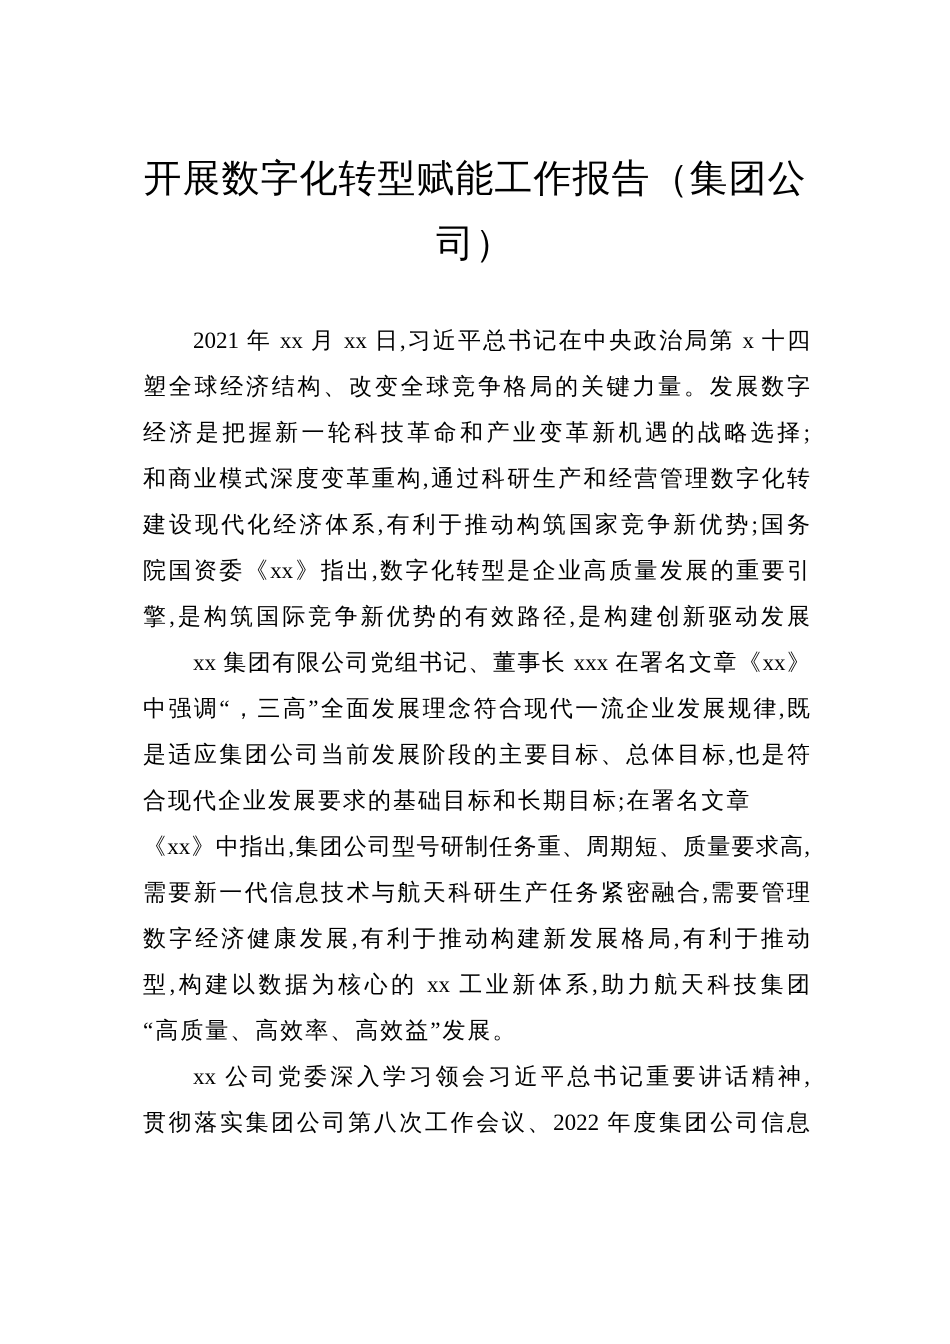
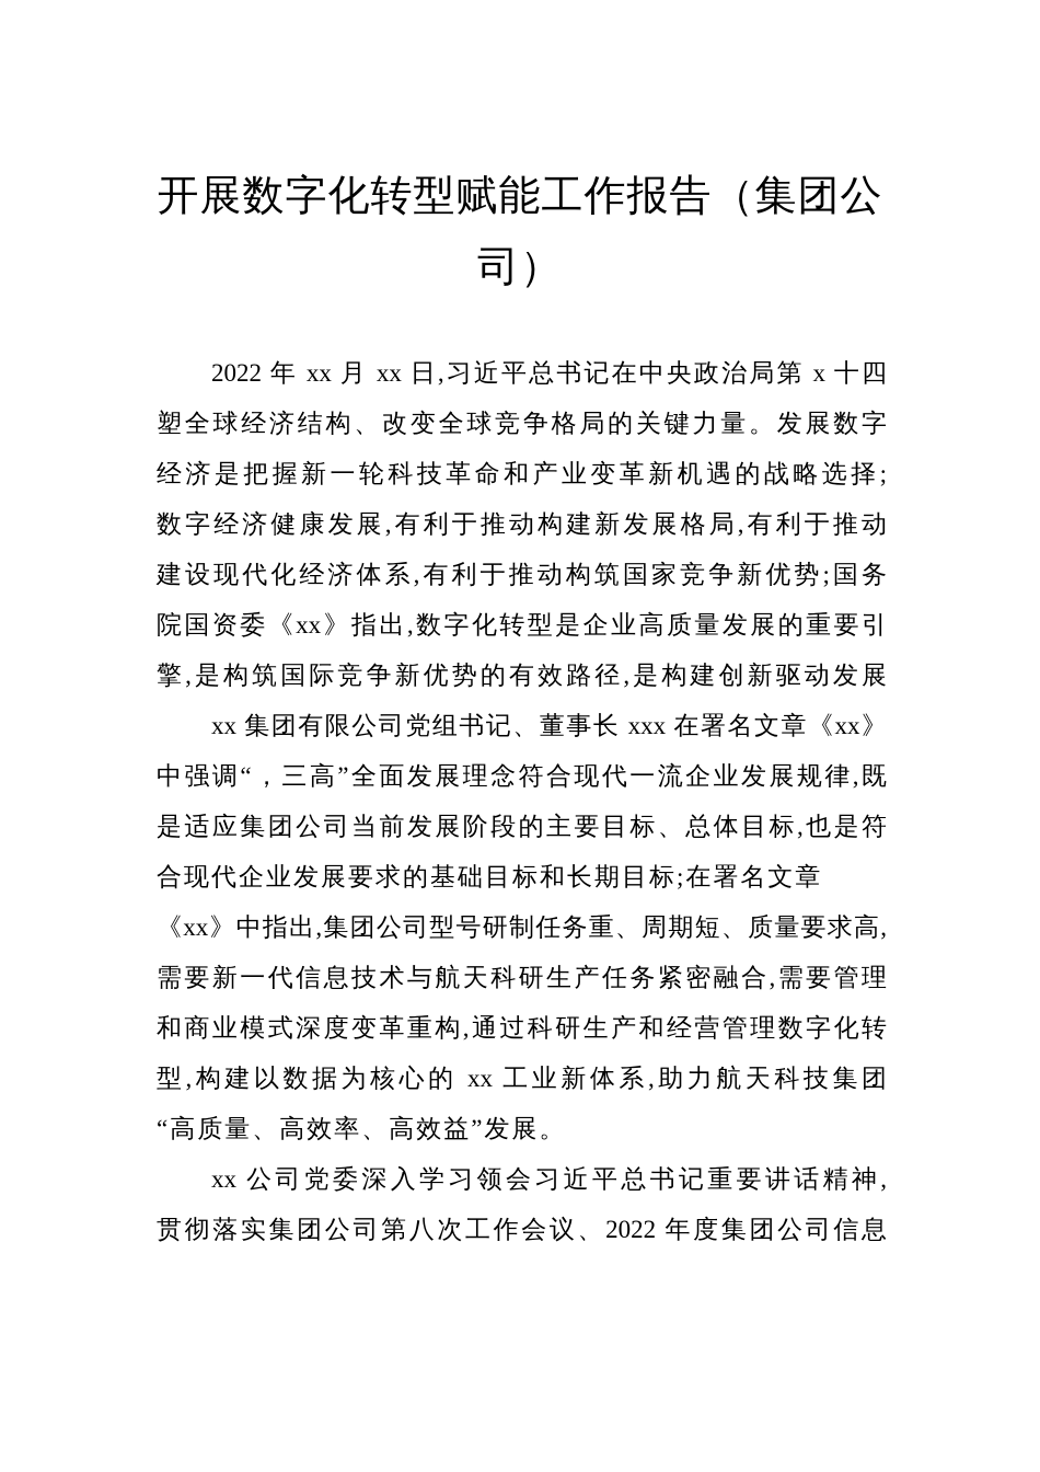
  开展数字化转型赋能工作报告（集团公
  司）
- 2021 年 xx 月 xx 日,习近平总书记在中央政治局第 x 十四
+ 2022 年 xx 月 xx 日,习近平总书记在中央政治局第 x 十四
  塑全球经济结构、改变全球竞争格局的关键力量。发展数字
  经济是把握新一轮科技革命和产业变革新机遇的战略选择;
- 和商业模式深度变革重构,通过科研生产和经营管理数字化转
+ 数字经济健康发展,有利于推动构建新发展格局,有利于推动
  建设现代化经济体系,有利于推动构筑国家竞争新优势;国务
  院国资委《xx》指出,数字化转型是企业高质量发展的重要引
  擎,是构筑国际竞争新优势的有效路径,是构建创新驱动发展
  xx 集团有限公司党组书记、董事长 xxx 在署名文章《xx》
  中强调“，三高”全面发展理念符合现代一流企业发展规律,既
  是适应集团公司当前发展阶段的主要目标、总体目标,也是符
  合现代企业发展要求的基础目标和长期目标;在署名文章
  《xx》中指出,集团公司型号研制任务重、周期短、质量要求高,
  需要新一代信息技术与航天科研生产任务紧密融合,需要管理
- 数字经济健康发展,有利于推动构建新发展格局,有利于推动
+ 和商业模式深度变革重构,通过科研生产和经营管理数字化转
  型,构建以数据为核心的 xx 工业新体系,助力航天科技集团
  “高质量、高效率、高效益”发展。
  xx 公司党委深入学习领会习近平总书记重要讲话精神,
  贯彻落实集团公司第八次工作会议、2022 年度集团公司信息
